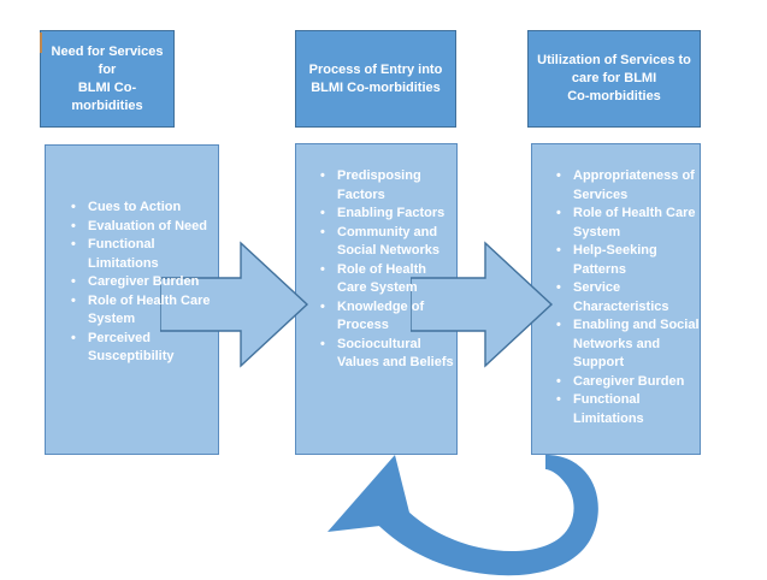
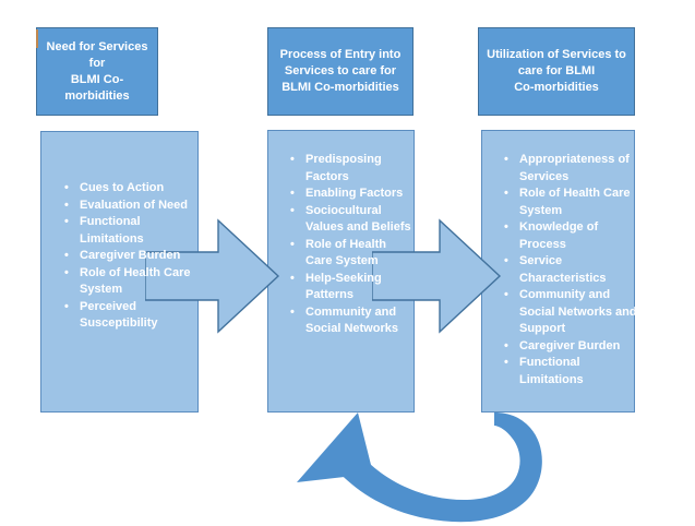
  Need for Services for
  BLMI Co-morbidities
  Process of Entry into
+ Services to care for
  BLMI Co-morbidities
  Utilization of Services to
  care for BLMI
  Co-morbidities
  Cues to Action
  Evaluation of Need
  Functional Limitations
  Caregiver Burden
  Role of Health Care System
  Perceived Susceptibility
  Predisposing Factors
  Enabling Factors
- Community and Social Networks
+ Sociocultural Values and Beliefs
  Role of Health Care System
- Knowledge of Process
+ Help-Seeking Patterns
- Sociocultural Values and Beliefs
+ Community and Social Networks
  Appropriateness of Services
  Role of Health Care System
- Help-Seeking Patterns
+ Knowledge of Process
  Service Characteristics
- Enabling and Social Networks and Support
+ Community and Social Networks and Support
  Caregiver Burden
  Functional Limitations
